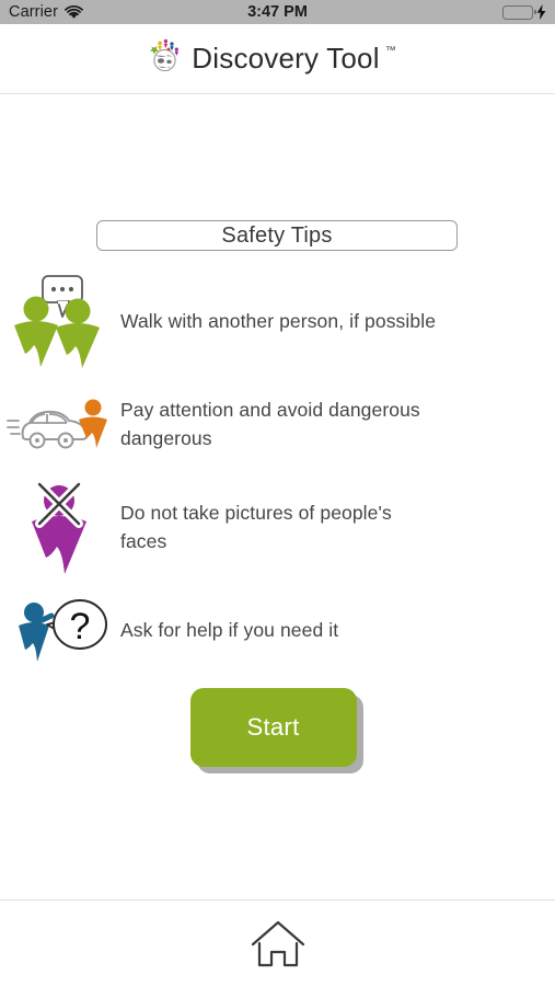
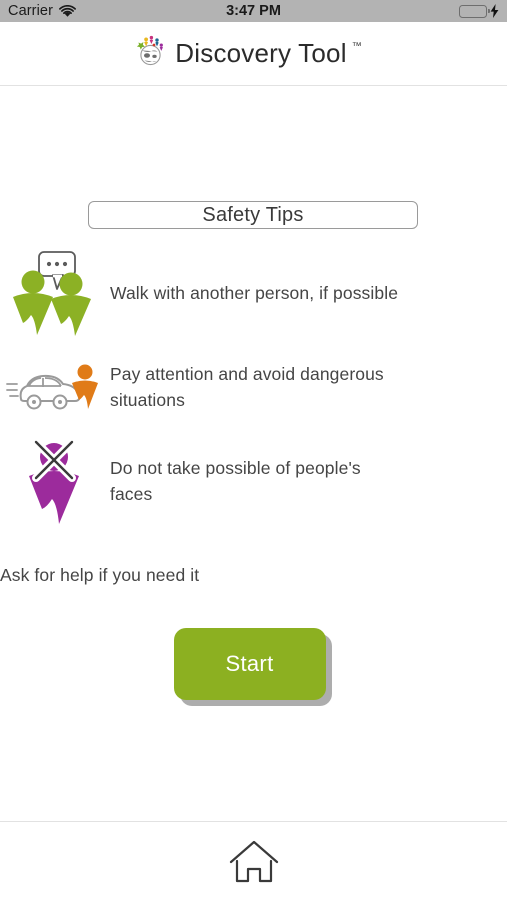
  Carrier
  3:47 PM
  Discovery Tool
  ™
  Safety Tips
  Walk with another person, if possible
- Pay attention and avoid dangerous dangerous
+ Pay attention and avoid dangerous situations
- Do not take pictures of people's faces
+ Do not take possible of people's faces
- ?
  Ask for help if you need it
  Start
